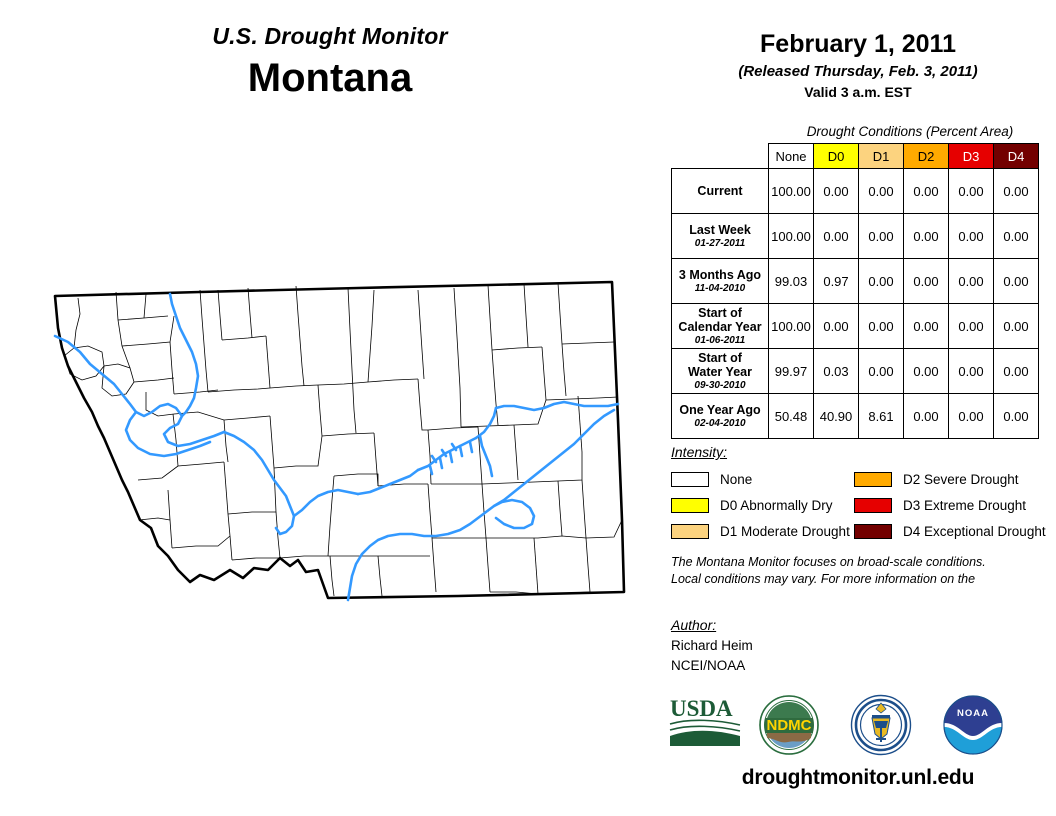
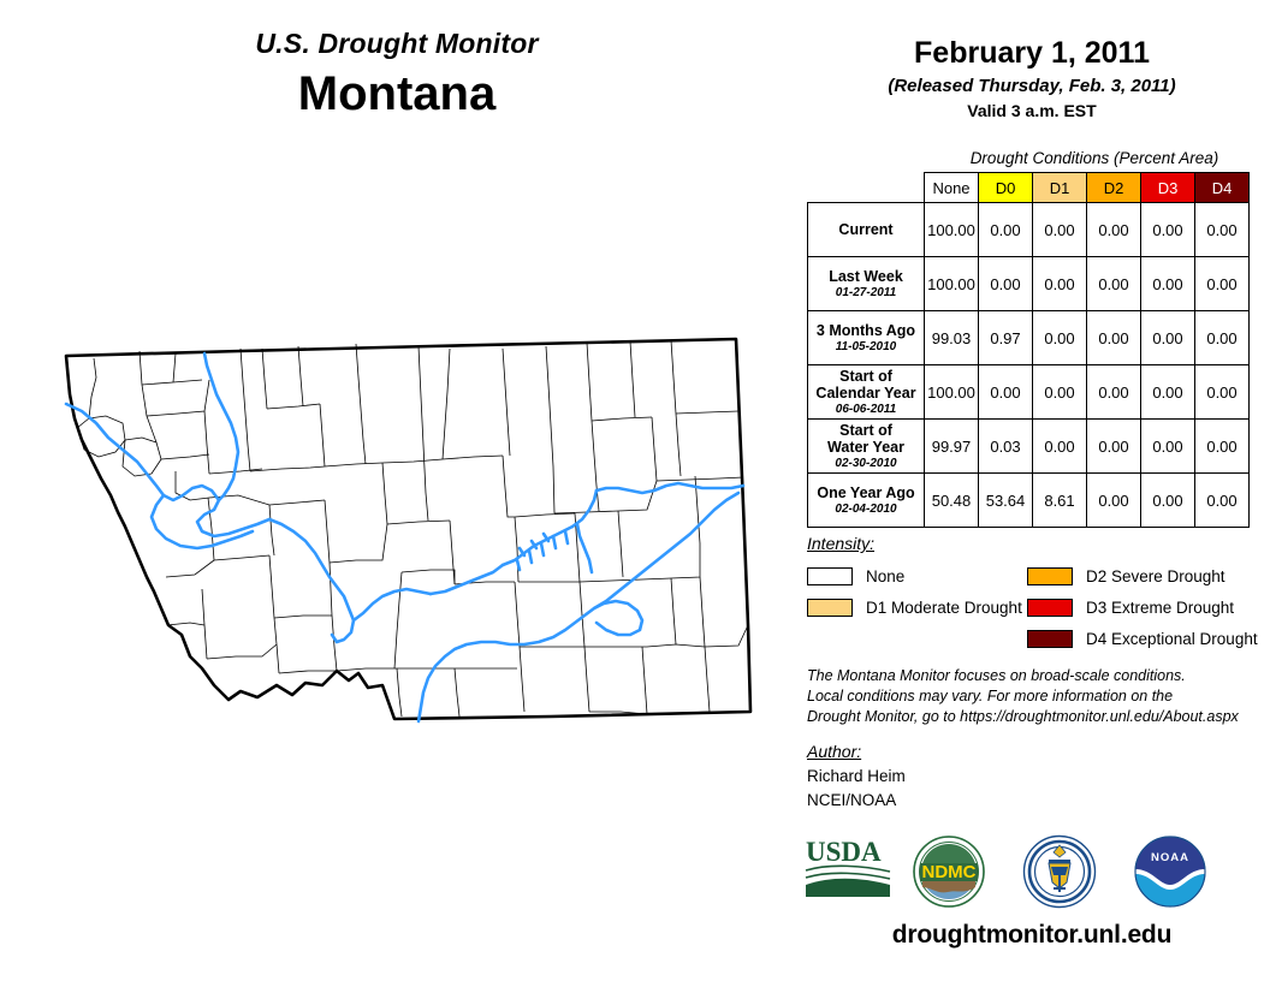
  U.S. Drought Monitor
  Montana
  February 1, 2011
  (Released Thursday, Feb. 3, 2011)
  Valid 3 a.m. EST
  Drought Conditions (Percent Area)
  	None	D0	D1	D2	D3	D4
  Current	100.00	0.00	0.00	0.00	0.00	0.00
  Last Week 01-27-2011	100.00	0.00	0.00	0.00	0.00	0.00
- 3 Months Ago 11-04-2010	99.03	0.97	0.00	0.00	0.00	0.00
+ 3 Months Ago 11-05-2010	99.03	0.97	0.00	0.00	0.00	0.00
- Start ofCalendar Year 01-06-2011	100.00	0.00	0.00	0.00	0.00	0.00
+ Start ofCalendar Year 06-06-2011	100.00	0.00	0.00	0.00	0.00	0.00
- Start ofWater Year 09-30-2010	99.97	0.03	0.00	0.00	0.00	0.00
+ Start ofWater Year 02-30-2010	99.97	0.03	0.00	0.00	0.00	0.00
- One Year Ago 02-04-2010	50.48	40.90	8.61	0.00	0.00	0.00
+ One Year Ago 02-04-2010	50.48	53.64	8.61	0.00	0.00	0.00
  Intensity:
  None
- D0 Abnormally Dry
  D1 Moderate Drought
  D2 Severe Drought
  D3 Extreme Drought
  D4 Exceptional Drought
  The Montana Monitor focuses on broad-scale conditions.
  Local conditions may vary. For more information on the
+ Drought Monitor, go to https://droughtmonitor.unl.edu/About.aspx
  Author:
  Richard Heim
  NCEI/NOAA
  USDA
  NDMC
  NOAA
  droughtmonitor.unl.edu
